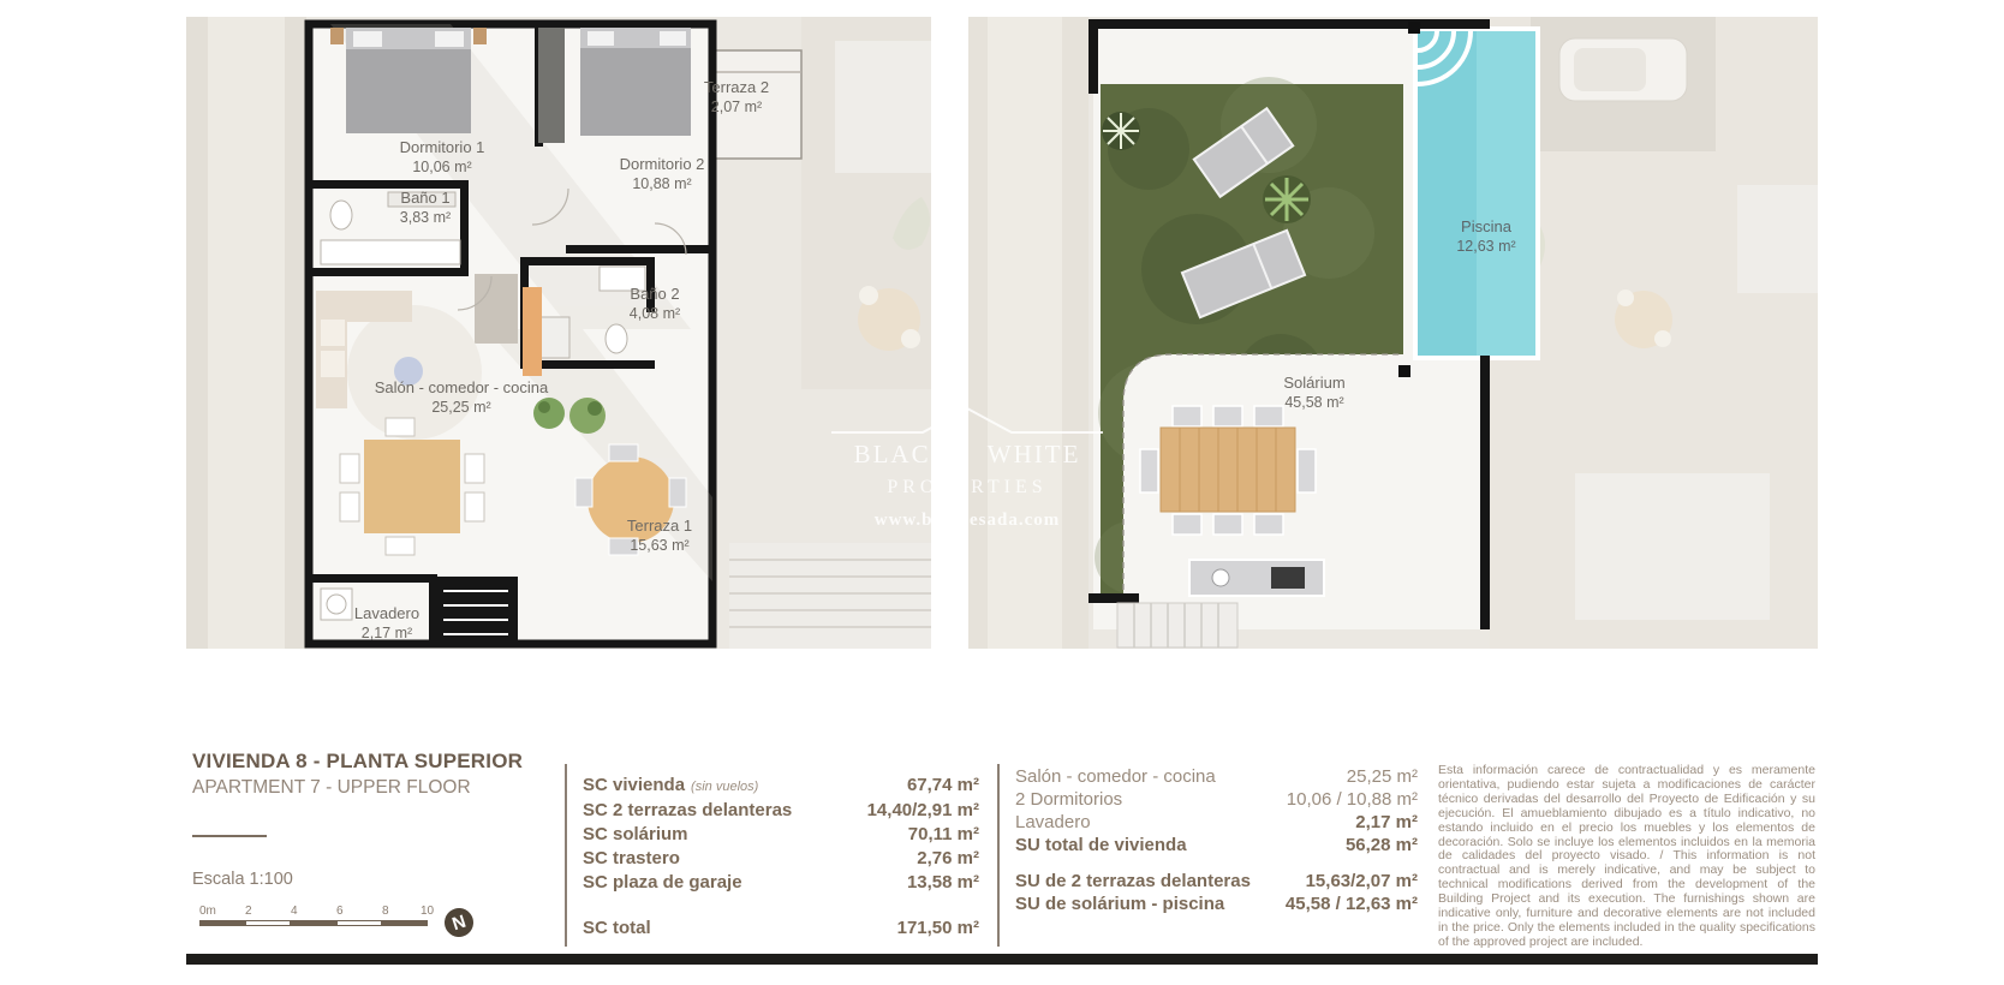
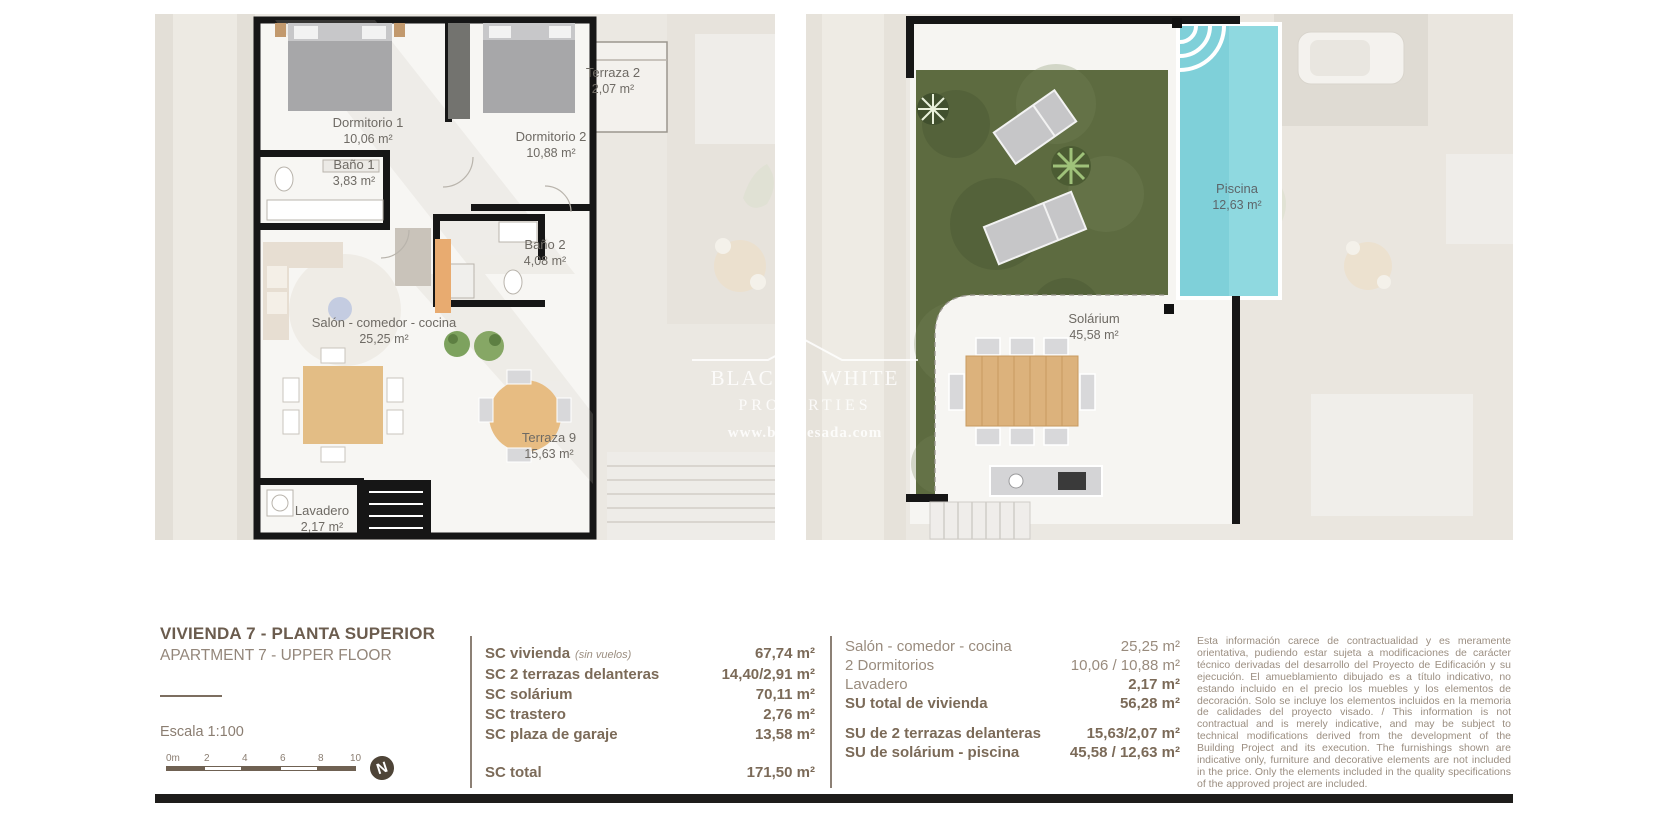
  Dormitorio 1
  10,06 m²
  Dormitorio 2
  10,88 m²
  Terraza 2
  2,07 m²
  Baño 1
  3,83 m²
  Baño 2
  4,08 m²
  Salón - comedor - cocina
  25,25 m²
- Terraza 1
+ Terraza 9
  15,63 m²
  Lavadero
  2,17 m²
  Piscina
  12,63 m²
  Solárium
  45,58 m²
  BLACK
  WHITE
  PROPERTIES
  www.bwquesada.com
- VIVIENDA 8 - PLANTA SUPERIOR
+ VIVIENDA 7 - PLANTA SUPERIOR
  APARTMENT 7 - UPPER FLOOR
  Escala 1:100
  0m
  2
  4
  6
  8
  10
  SC vivienda
  (sin vuelos)
  67,74 m²
  SC 2 terrazas delanteras
  14,40/2,91 m²
  SC solárium
  70,11 m²
  SC trastero
  2,76 m²
  SC plaza de garaje
  13,58 m²
  SC total
  171,50 m²
  Salón - comedor - cocina
  25,25 m²
  2 Dormitorios
  10,06 / 10,88 m²
  Lavadero
  2,17 m²
  SU total de vivienda
  56,28 m²
  SU de 2 terrazas delanteras
  15,63/2,07 m²
  SU de solárium - piscina
  45,58 / 12,63 m²
  Esta información carece de contractualidad y es meramente orientativa, pudiendo estar sujeta a modificaciones de carácter técnico derivadas del desarrollo del Proyecto de Edificación y su ejecución. El amueblamiento dibujado es a título indicativo, no estando incluido en el precio los muebles y los elementos de decoración. Solo se incluye los elementos incluidos en la memoria de calidades del proyecto visado. / This information is not contractual and is merely indicative, and may be subject to technical modifications derived from the development of the Building Project and its execution. The furnishings shown are indicative only, furniture and decorative elements are not included in the price. Only the elements included in the quality specifications of the approved project are included.
